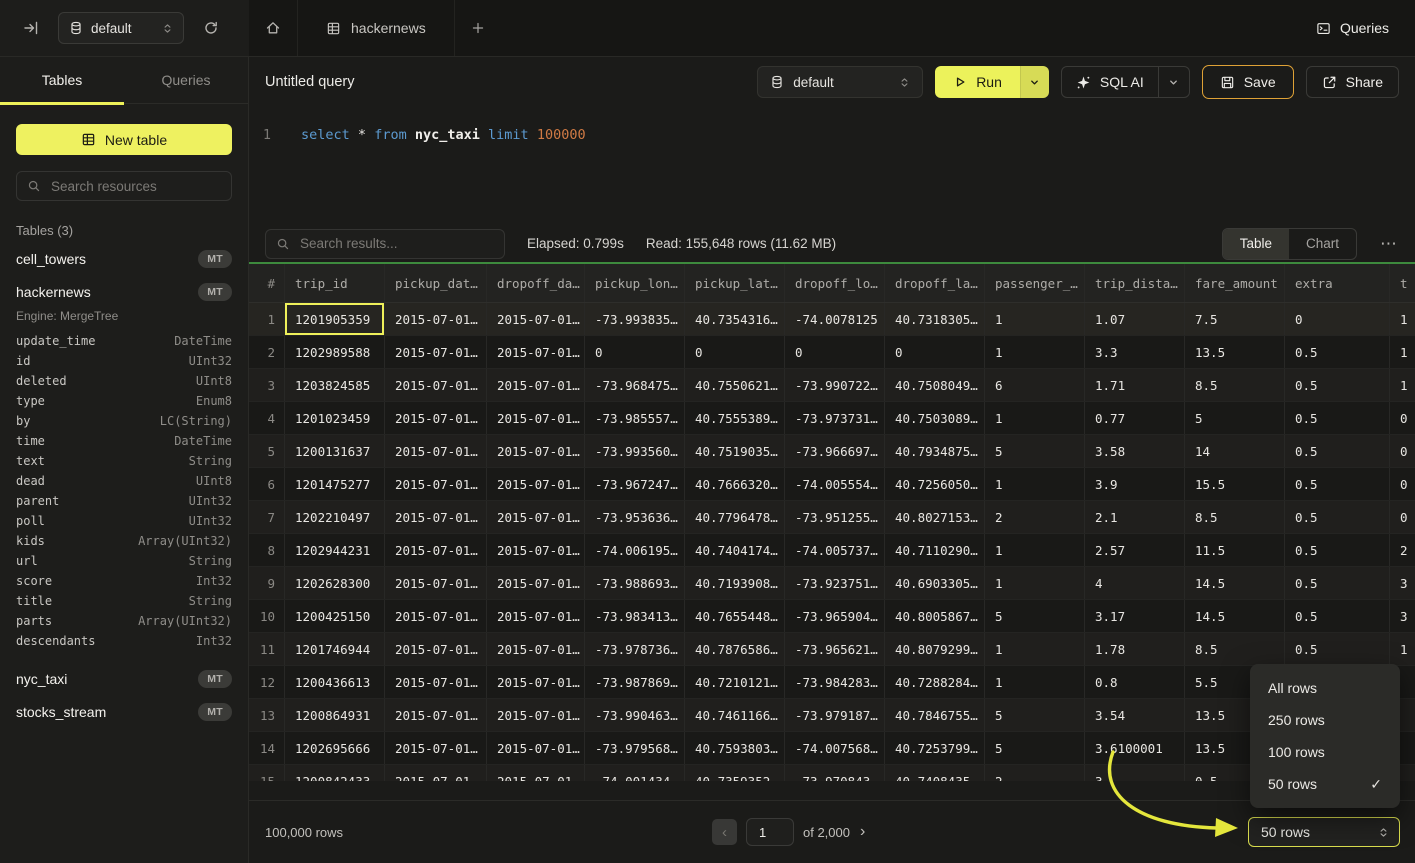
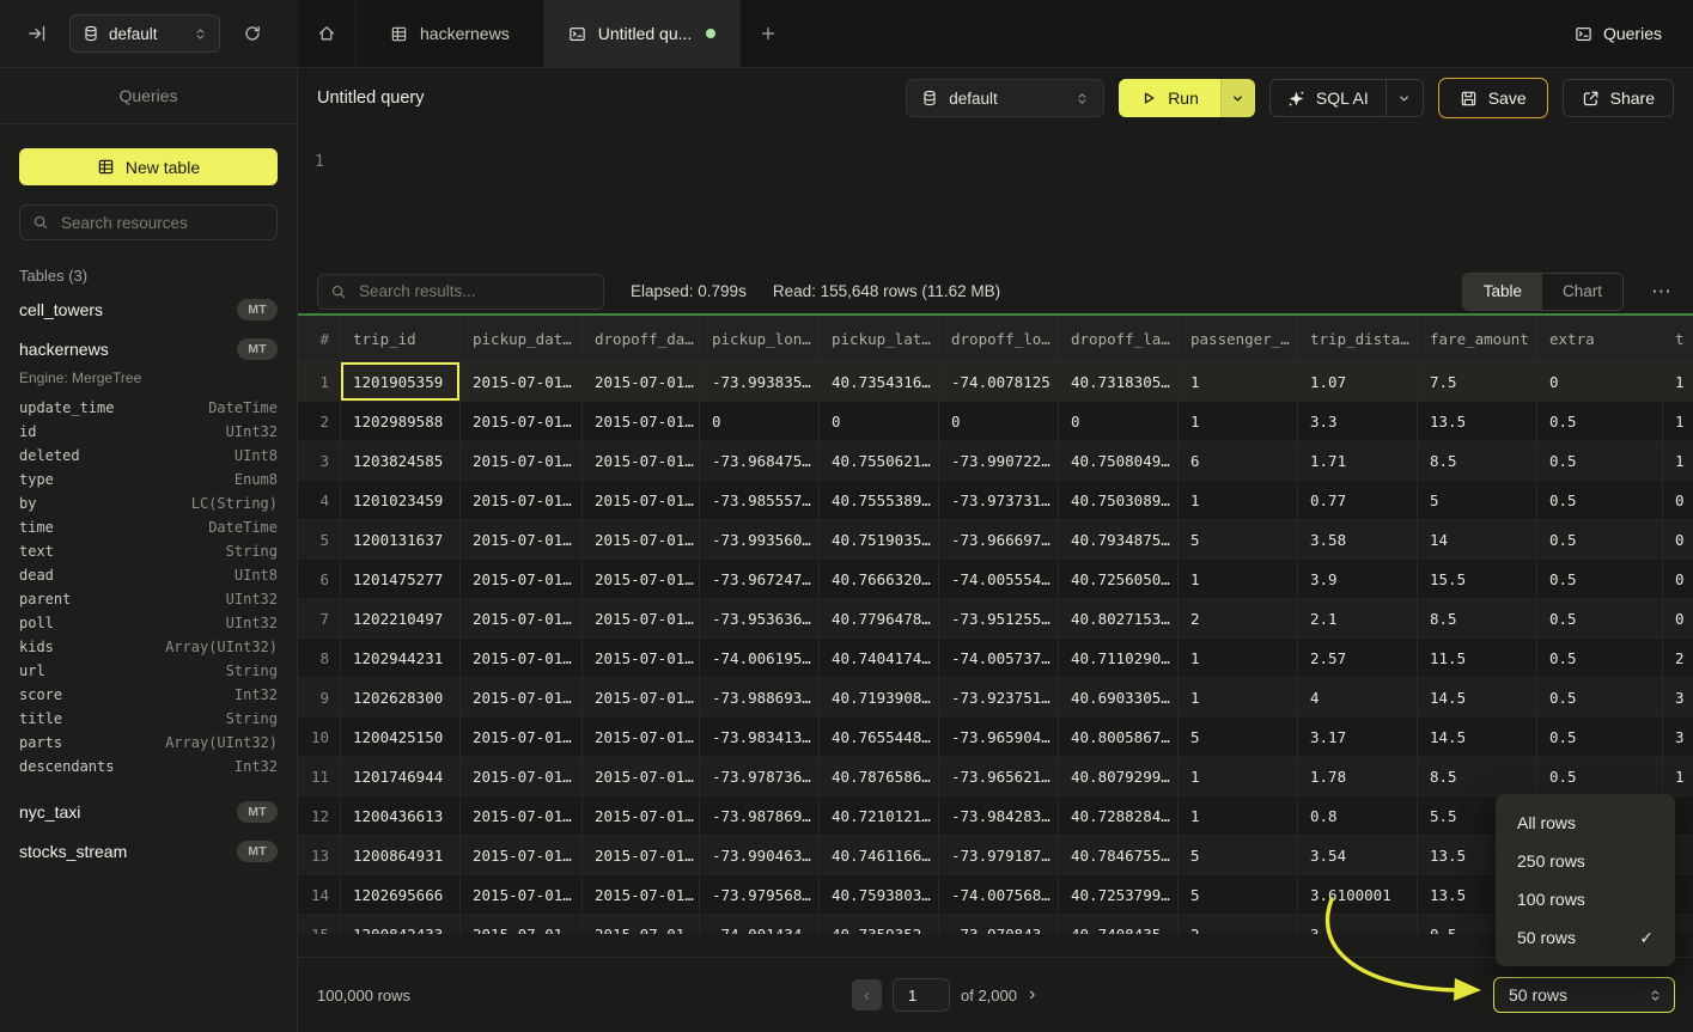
  default
  hackernews
+ Untitled qu...
  Queries
- Tables
  Queries
  New table
  Search resources
  Tables (3)
  cell_towers
  MT
  hackernews
  MT
  Engine: MergeTree
  update_time
  DateTime
  id
  UInt32
  deleted
  UInt8
  type
  Enum8
  by
  LC(String)
  time
  DateTime
  text
  String
  dead
  UInt8
  parent
  UInt32
  poll
  UInt32
  kids
  Array(UInt32)
  url
  String
  score
  Int32
  title
  String
  parts
  Array(UInt32)
  descendants
  Int32
  nyc_taxi
  MT
  stocks_stream
  MT
  Untitled query
  default
  Run
  SQL AI
  Save
  Share
  1
- select * from nyc_taxi limit 100000
  Search results...
  Elapsed: 0.799s
  Read: 155,648 rows (11.62 MB)
  Table
  Chart
  ⋯
  #
  trip_id
  pickup_dat…
  dropoff_da…
  pickup_lon…
  pickup_lat…
  dropoff_lo…
  dropoff_la…
  passenger_…
  trip_dista…
  fare_amount
  extra
  t
  1
  1201905359
  2015-07-01…
  2015-07-01…
  -73.993835…
  40.7354316…
  -74.0078125
  40.7318305…
  1
  1.07
  7.5
  0
  1
  2
  1202989588
  2015-07-01…
  2015-07-01…
  0
  0
  0
  0
  1
  3.3
  13.5
  0.5
  1
  3
  1203824585
  2015-07-01…
  2015-07-01…
  -73.968475…
  40.7550621…
  -73.990722…
  40.7508049…
  6
  1.71
  8.5
  0.5
  1
  4
  1201023459
  2015-07-01…
  2015-07-01…
  -73.985557…
  40.7555389…
  -73.973731…
  40.7503089…
  1
  0.77
  5
  0.5
  0
  5
  1200131637
  2015-07-01…
  2015-07-01…
  -73.993560…
  40.7519035…
  -73.966697…
  40.7934875…
  5
  3.58
  14
  0.5
  0
  6
  1201475277
  2015-07-01…
  2015-07-01…
  -73.967247…
  40.7666320…
  -74.005554…
  40.7256050…
  1
  3.9
  15.5
  0.5
  0
  7
  1202210497
  2015-07-01…
  2015-07-01…
  -73.953636…
  40.7796478…
  -73.951255…
  40.8027153…
  2
  2.1
  8.5
  0.5
  0
  8
  1202944231
  2015-07-01…
  2015-07-01…
  -74.006195…
  40.7404174…
  -74.005737…
  40.7110290…
  1
  2.57
  11.5
  0.5
  2
  9
  1202628300
  2015-07-01…
  2015-07-01…
  -73.988693…
  40.7193908…
  -73.923751…
  40.6903305…
  1
  4
  14.5
  0.5
  3
  10
  1200425150
  2015-07-01…
  2015-07-01…
  -73.983413…
  40.7655448…
  -73.965904…
  40.8005867…
  5
  3.17
  14.5
  0.5
  3
  11
  1201746944
  2015-07-01…
  2015-07-01…
  -73.978736…
  40.7876586…
  -73.965621…
  40.8079299…
  1
  1.78
  8.5
  0.5
  1
  12
  1200436613
  2015-07-01…
  2015-07-01…
  -73.987869…
  40.7210121…
  -73.984283…
  40.7288284…
  1
  0.8
  5.5
  13
  1200864931
  2015-07-01…
  2015-07-01…
  -73.990463…
  40.7461166…
  -73.979187…
  40.7846755…
  5
  3.54
  13.5
  14
  1202695666
  2015-07-01…
  2015-07-01…
  -73.979568…
  40.7593803…
  -74.007568…
  40.7253799…
  5
  3.6100001
  13.5
  100,000 rows
  ‹
  1
  of 2,000
  ›
  50 rows
  All rows
  250 rows
  100 rows
  50 rows
  ✓
